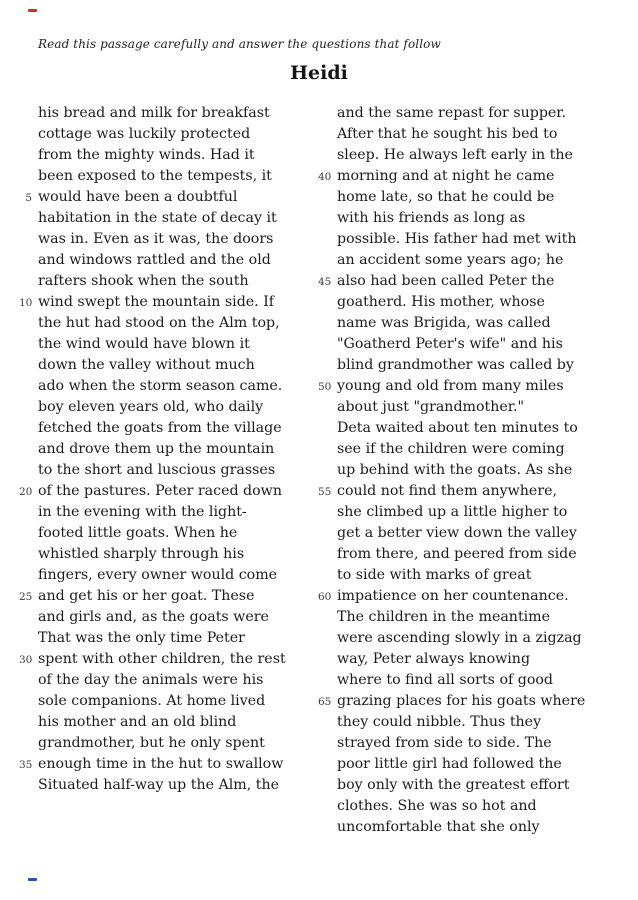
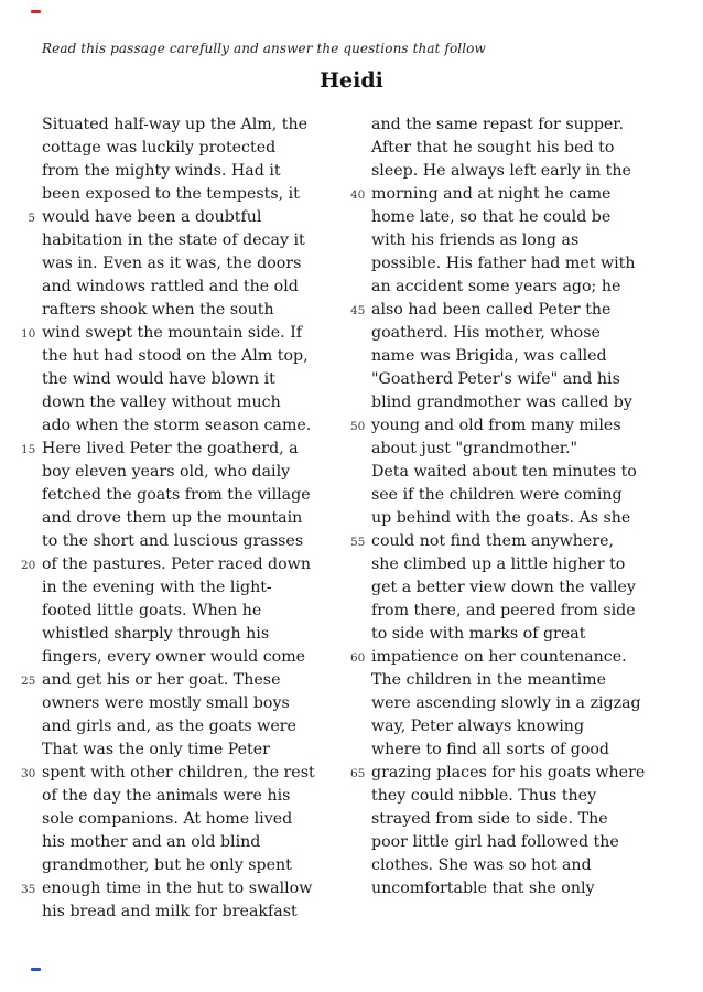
  Read this passage carefully and answer the questions that follow
  Heidi
- his bread and milk for breakfast
+ Situated half-way up the Alm, the
  cottage was luckily protected
  from the mighty winds. Had it
  been exposed to the tempests, it
  5 would have been a doubtful
  habitation in the state of decay it
  was in. Even as it was, the doors
  and windows rattled and the old
  rafters shook when the south
  10 wind swept the mountain side. If
  the hut had stood on the Alm top,
  the wind would have blown it
  down the valley without much
  ado when the storm season came.
+ 15 Here lived Peter the goatherd, a
  boy eleven years old, who daily
  fetched the goats from the village
  and drove them up the mountain
  to the short and luscious grasses
  20 of the pastures. Peter raced down
  in the evening with the light-
  footed little goats. When he
  whistled sharply through his
  fingers, every owner would come
  25 and get his or her goat. These
+ owners were mostly small boys
  and girls and, as the goats were
  That was the only time Peter
  30 spent with other children, the rest
  of the day the animals were his
  sole companions. At home lived
  his mother and an old blind
  grandmother, but he only spent
  35 enough time in the hut to swallow
- Situated half-way up the Alm, the
+ his bread and milk for breakfast
  and the same repast for supper.
  After that he sought his bed to
  sleep. He always left early in the
  40 morning and at night he came
  home late, so that he could be
  with his friends as long as
  possible. His father had met with
  an accident some years ago; he
  45 also had been called Peter the
  goatherd. His mother, whose
  name was Brigida, was called
  "Goatherd Peter's wife" and his
  blind grandmother was called by
  50 young and old from many miles
  about just "grandmother."
  Deta waited about ten minutes to
  see if the children were coming
  up behind with the goats. As she
  55 could not find them anywhere,
  she climbed up a little higher to
  get a better view down the valley
  from there, and peered from side
  to side with marks of great
  60 impatience on her countenance.
  The children in the meantime
  were ascending slowly in a zigzag
  way, Peter always knowing
  where to find all sorts of good
  65 grazing places for his goats where
  they could nibble. Thus they
  strayed from side to side. The
  poor little girl had followed the
- boy only with the greatest effort
  clothes. She was so hot and
  uncomfortable that she only
